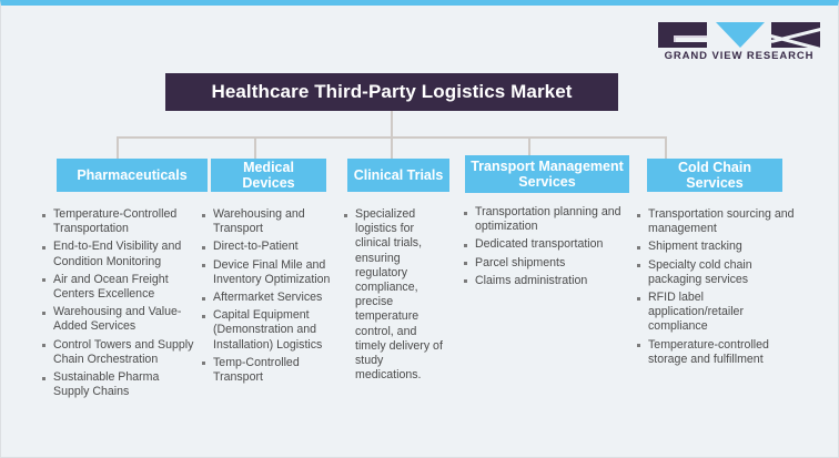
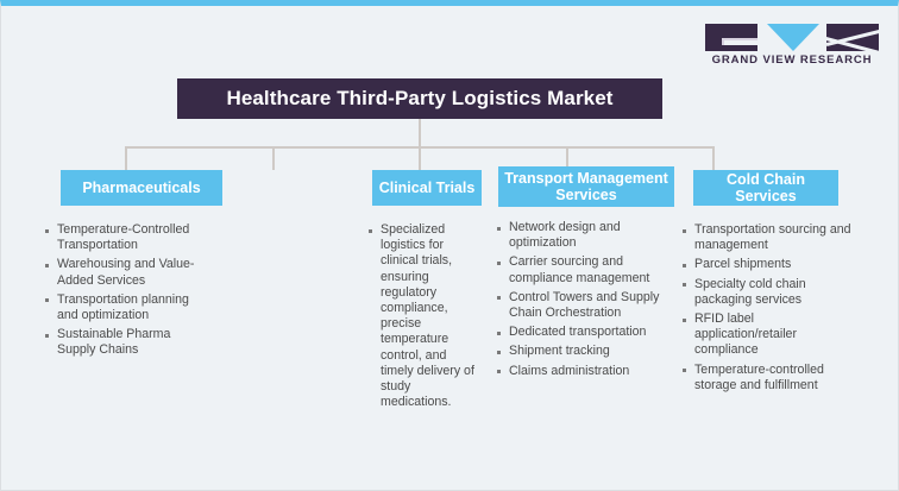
  GRAND VIEW RESEARCH
  Healthcare Third-Party Logistics Market
  Pharmaceuticals
  Temperature-Controlled Transportation
- End-to-End Visibility and Condition Monitoring
- Air and Ocean Freight Centers Excellence
  Warehousing and Value-Added Services
- Control Towers and Supply Chain Orchestration
+ Transportation planning and optimization
  Sustainable Pharma Supply Chains
- Medical Devices
- Warehousing and Transport
- Direct-to-Patient
- Device Final Mile and Inventory Optimization
- Aftermarket Services
- Capital Equipment (Demonstration and Installation) Logistics
- Temp-Controlled Transport
  Clinical Trials
  Specialized logistics for clinical trials, ensuring regulatory compliance, precise temperature control, and timely delivery of study medications.
  Transport Management Services
+ Network design and optimization
+ Carrier sourcing and compliance management
- Transportation planning and optimization
+ Control Towers and Supply Chain Orchestration
  Dedicated transportation
- Parcel shipments
+ Shipment tracking
  Claims administration
  Cold Chain Services
  Transportation sourcing and management
- Shipment tracking
+ Parcel shipments
  Specialty cold chain packaging services
  RFID label application/retailer compliance
  Temperature-controlled storage and fulfillment
